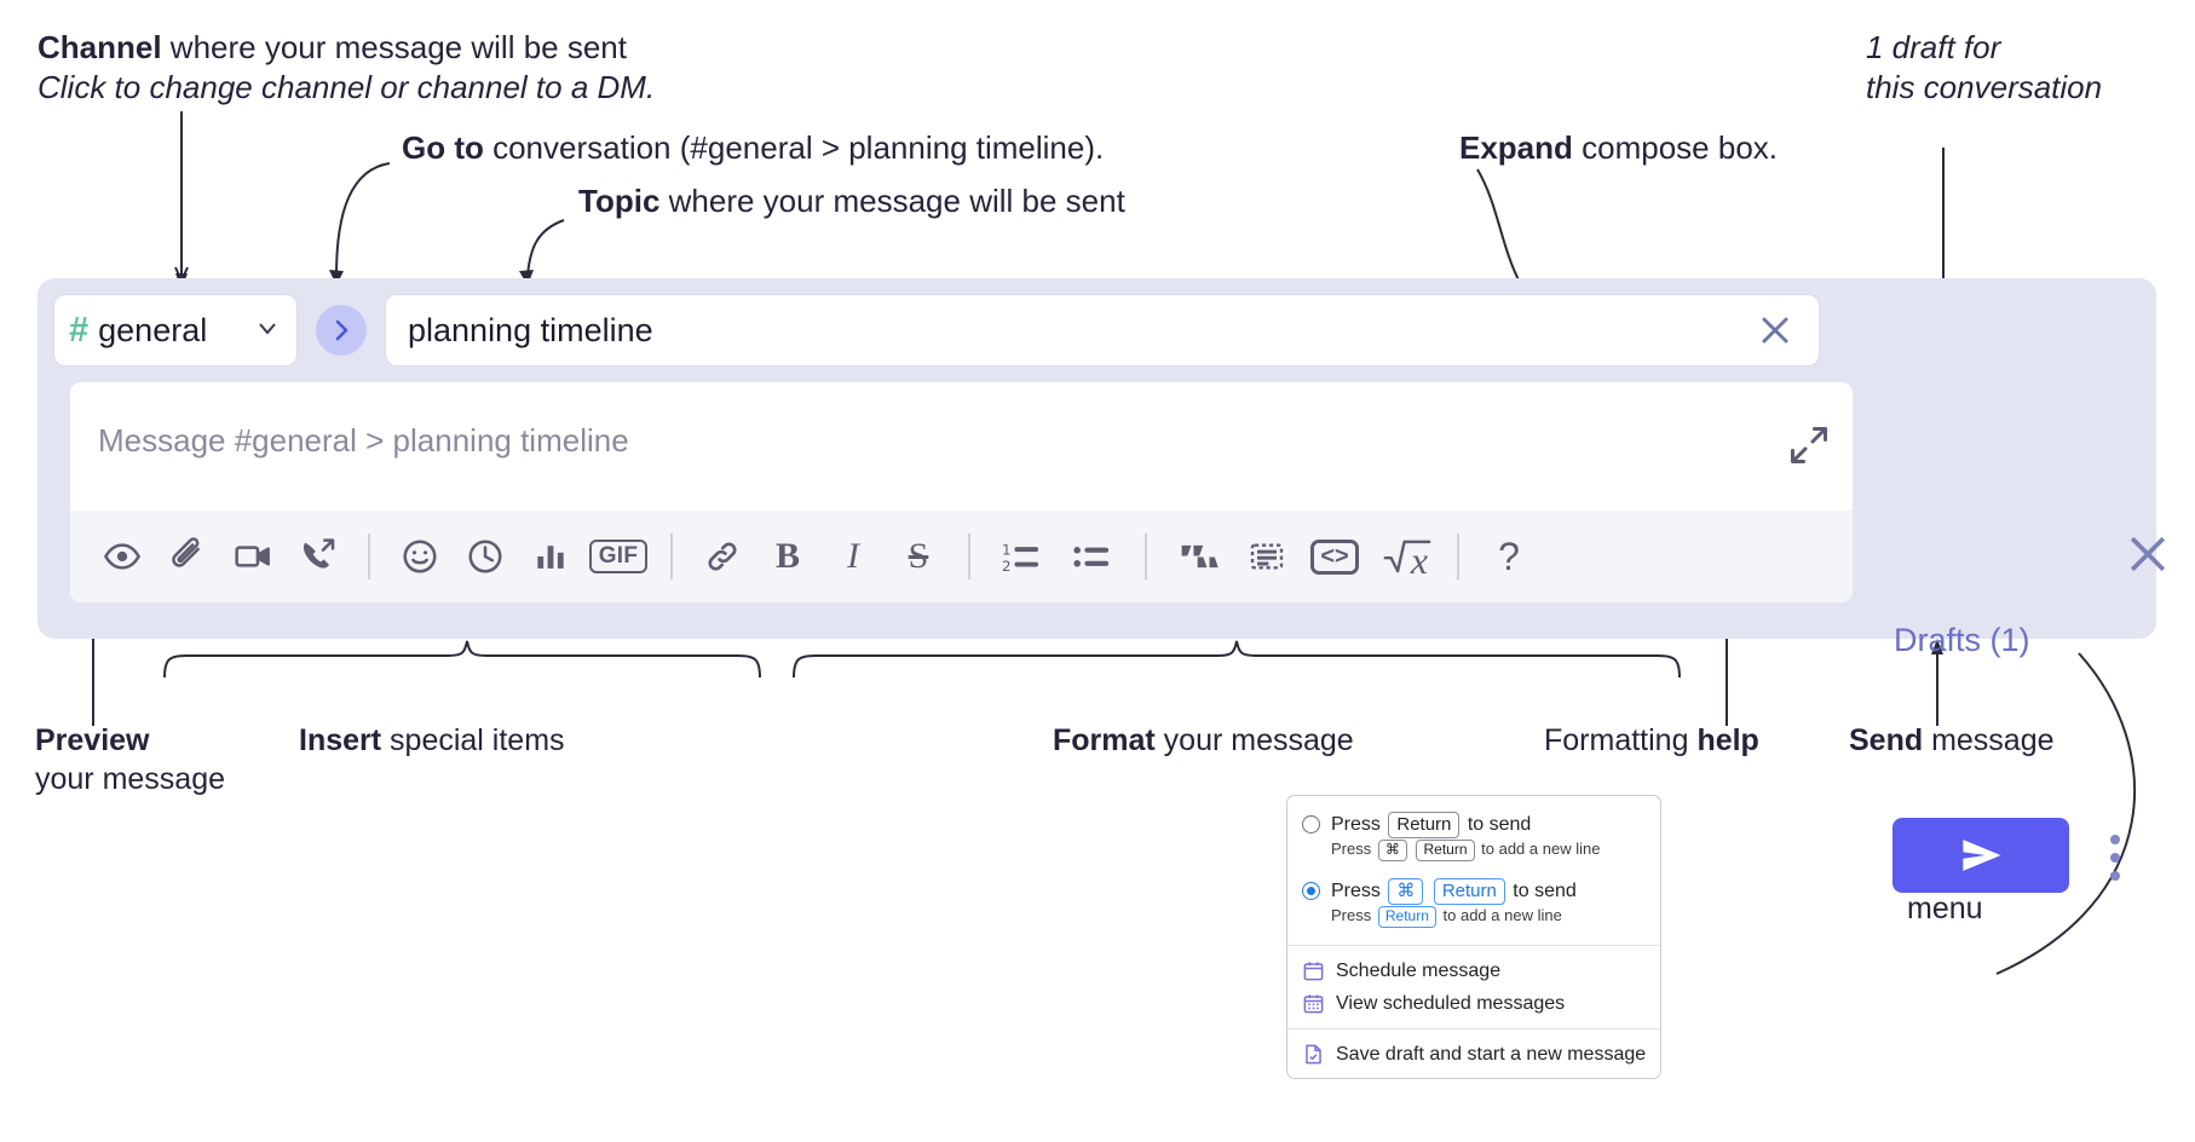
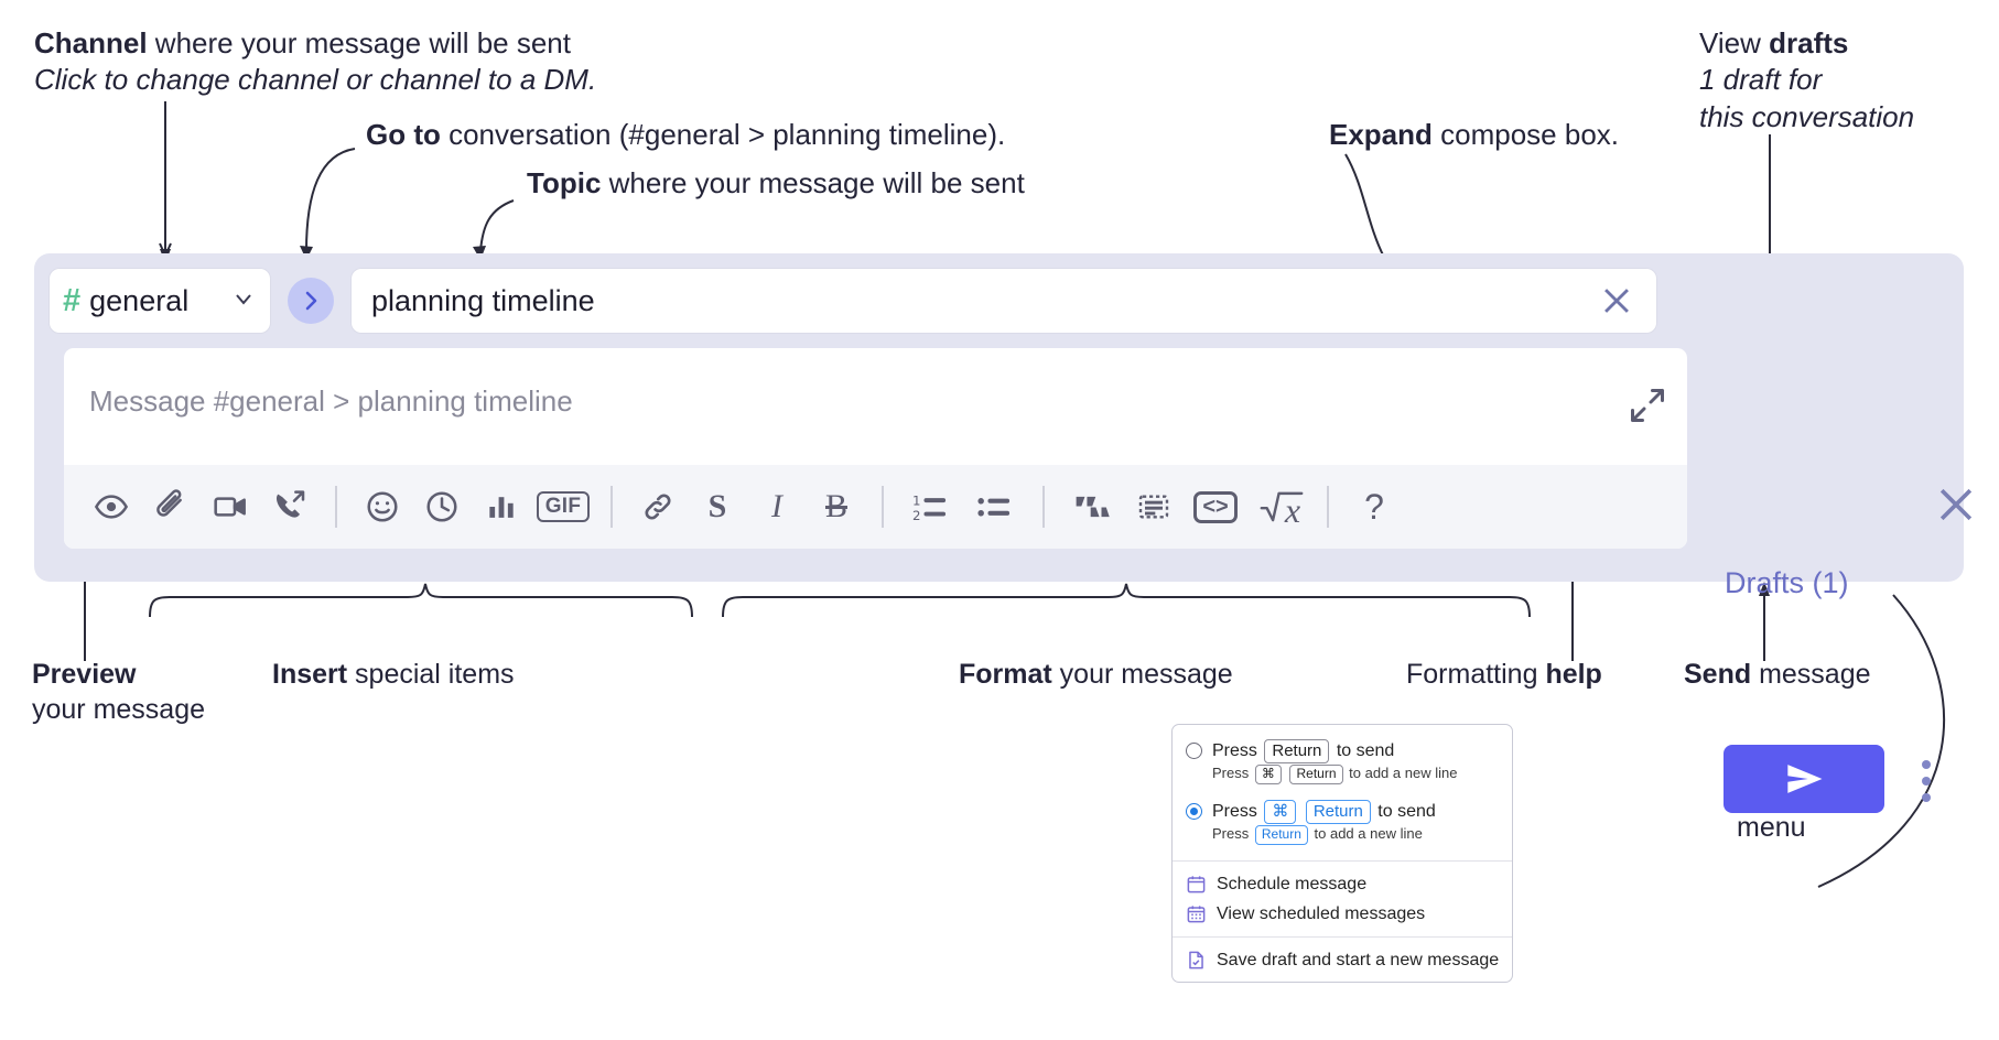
  Channel where your message will be sent
  Click to change channel or channel to a DM.
  Go to conversation (#general > planning timeline).
  Topic where your message will be sent
  Expand compose box.
+ View drafts
  1 draft for
  this conversation
  Preview
  your message
  Insert special items
  Format your message
  Formatting help
  Send message
  menu
  Drafts (1)
  #
  general
  planning timeline
  Message #general > planning timeline
  GIF
- B
+ S
  I
- S
+ B
  1
  2
  <>
  x
  ?
  Press Return to send
  Press ⌘ Return to add a new line
  Press ⌘ Return to send
  Press Return to add a new line
  Schedule message
  View scheduled messages
  Save draft and start a new message
